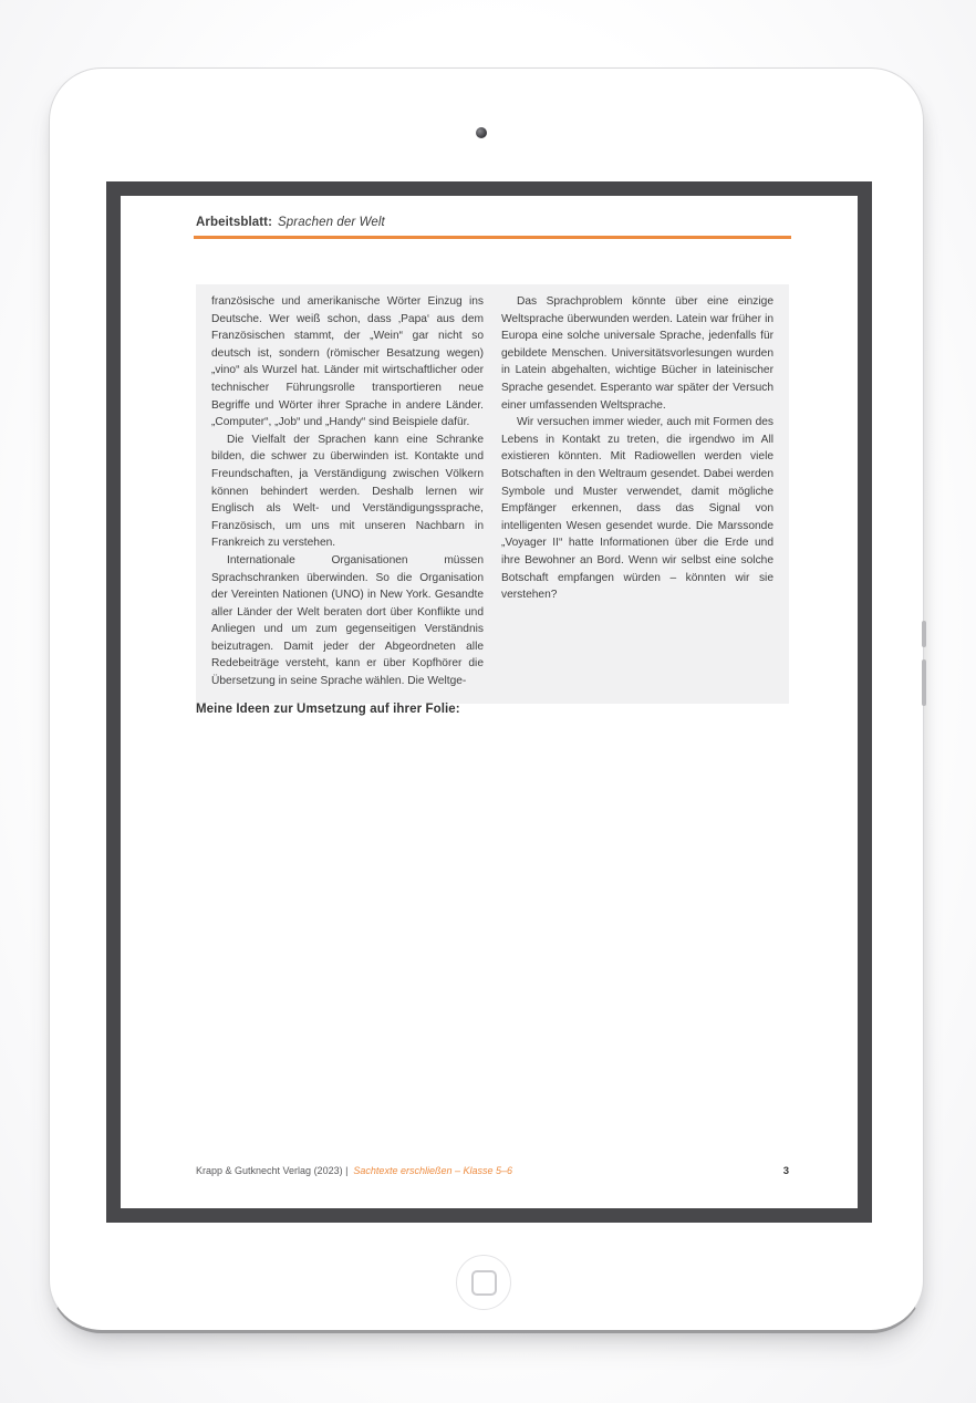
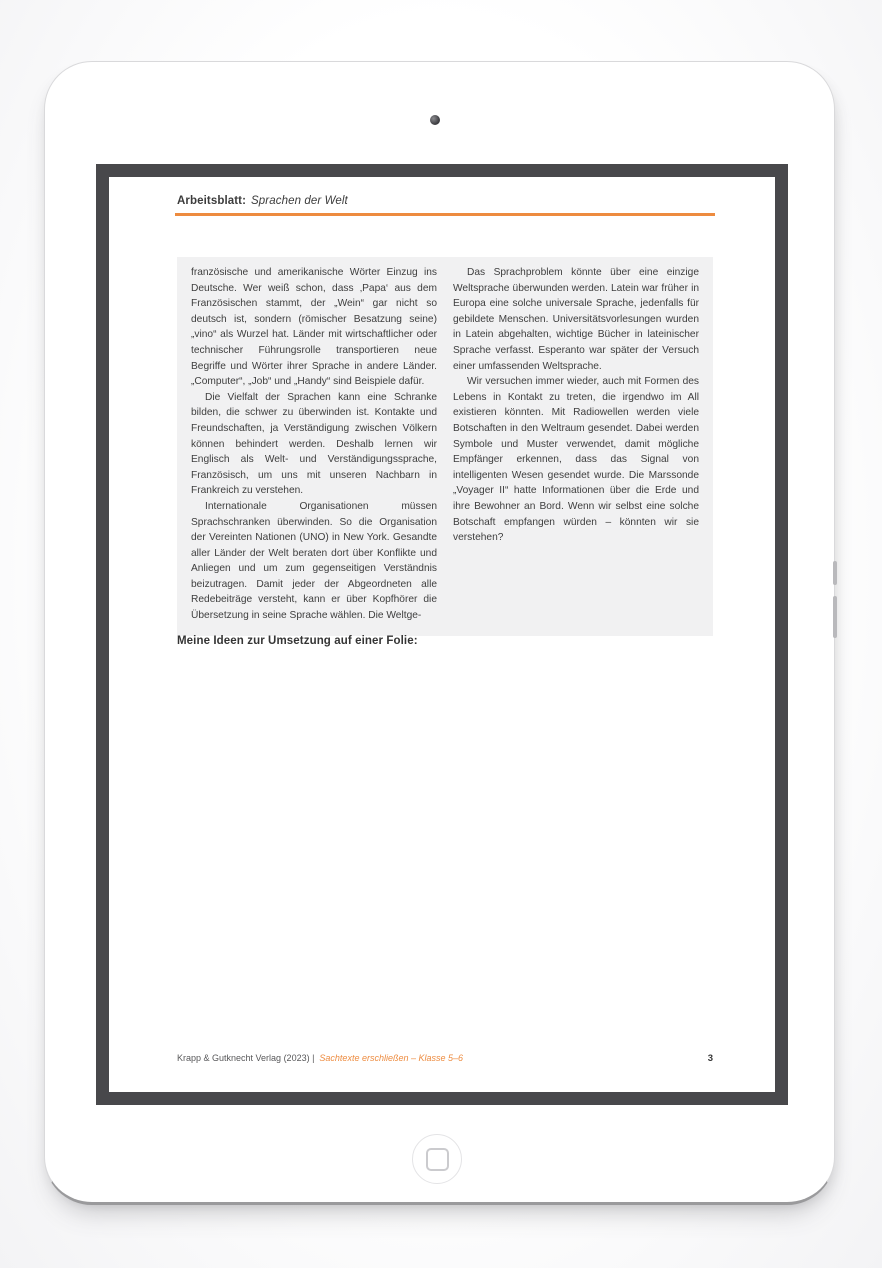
  Arbeitsblatt: Sprachen der Welt
- französische und amerikanische Wörter Einzug ins Deutsche. Wer weiß schon, dass ‚Papa‘ aus dem Französischen stammt, der „Wein“ gar nicht so deutsch ist, sondern (römischer Besatzung wegen) „vino“ als Wurzel hat. Länder mit wirtschaftlicher oder technischer Führungsrolle transportieren neue Begriffe und Wörter ihrer Sprache in andere Länder. „Computer“, „Job“ und „Handy“ sind Beispiele dafür.
+ französische und amerikanische Wörter Einzug ins Deutsche. Wer weiß schon, dass ‚Papa‘ aus dem Französischen stammt, der „Wein“ gar nicht so deutsch ist, sondern (römischer Besatzung seine) „vino“ als Wurzel hat. Länder mit wirtschaftlicher oder technischer Führungsrolle transportieren neue Begriffe und Wörter ihrer Sprache in andere Länder. „Computer“, „Job“ und „Handy“ sind Beispiele dafür.
  Die Vielfalt der Sprachen kann eine Schranke bilden, die schwer zu überwinden ist. Kontakte und Freundschaften, ja Verständigung zwischen Völkern können behindert werden. Deshalb lernen wir Englisch als Welt- und Verständigungssprache, Französisch, um uns mit unseren Nachbarn in Frankreich zu verstehen.
  Internationale Organisationen müssen Sprachschranken überwinden. So die Organisation der Vereinten Nationen (UNO) in New York. Gesandte aller Länder der Welt beraten dort über Konflikte und Anliegen und um zum gegenseitigen Verständnis beizutragen. Damit jeder der Abgeordneten alle Redebeiträge versteht, kann er über Kopfhörer die Übersetzung in seine Sprache wählen. Die Weltge-
- Das Sprachproblem könnte über eine einzige Weltsprache überwunden werden. Latein war früher in Europa eine solche universale Sprache, jedenfalls für gebildete Menschen. Universitätsvorlesungen wurden in Latein abgehalten, wichtige Bücher in lateinischer Sprache gesendet. Esperanto war später der Versuch einer umfassenden Weltsprache.
+ Das Sprachproblem könnte über eine einzige Weltsprache überwunden werden. Latein war früher in Europa eine solche universale Sprache, jedenfalls für gebildete Menschen. Universitätsvorlesungen wurden in Latein abgehalten, wichtige Bücher in lateinischer Sprache verfasst. Esperanto war später der Versuch einer umfassenden Weltsprache.
  Wir versuchen immer wieder, auch mit Formen des Lebens in Kontakt zu treten, die irgendwo im All existieren könnten. Mit Radiowellen werden viele Botschaften in den Weltraum gesendet. Dabei werden Symbole und Muster verwendet, damit mögliche Empfänger erkennen, dass das Signal von intelligenten Wesen gesendet wurde. Die Marssonde „Voyager II“ hatte Informationen über die Erde und ihre Bewohner an Bord. Wenn wir selbst eine solche Botschaft empfangen würden – könnten wir sie verstehen?
- Meine Ideen zur Umsetzung auf ihrer Folie:
+ Meine Ideen zur Umsetzung auf einer Folie:
  Krapp & Gutknecht Verlag (2023) |
  Sachtexte erschließen – Klasse 5–6
  3
